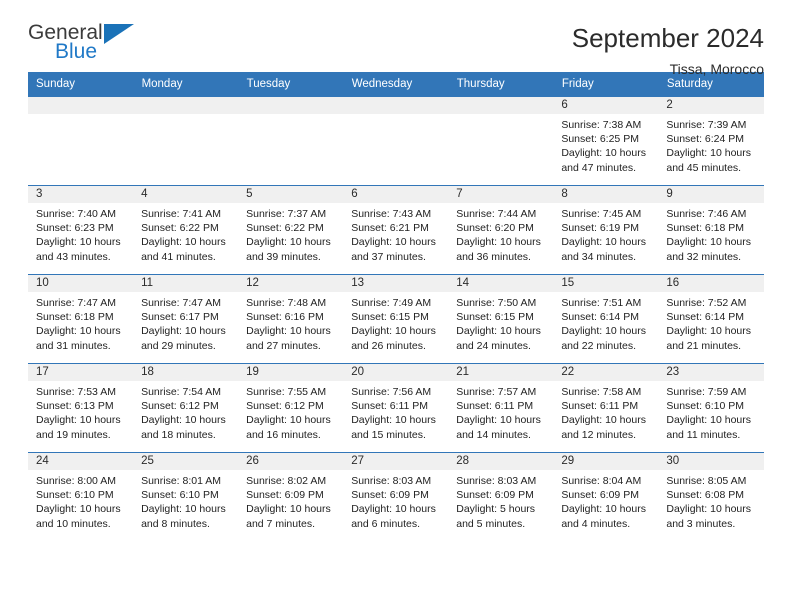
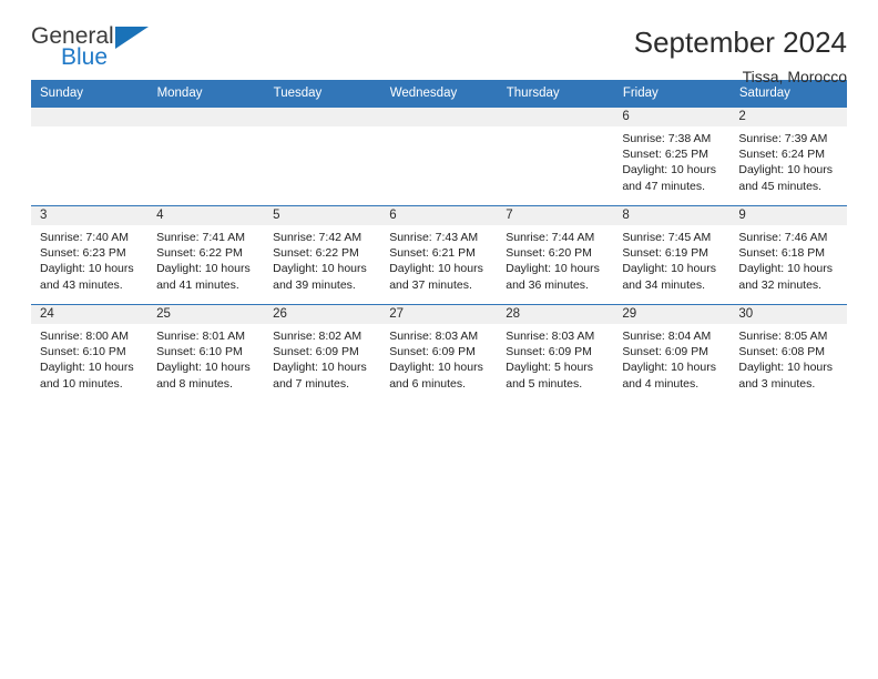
  General
  Blue
  September 2024
  Tissa, Morocco
  Sunday	Monday	Tuesday	Wednesday	Thursday	Friday	Saturday
  					6Sunrise: 7:38 AMSunset: 6:25 PMDaylight: 10 hours and 47 minutes.	2Sunrise: 7:39 AMSunset: 6:24 PMDaylight: 10 hours and 45 minutes.
- 3Sunrise: 7:40 AMSunset: 6:23 PMDaylight: 10 hours and 43 minutes.	4Sunrise: 7:41 AMSunset: 6:22 PMDaylight: 10 hours and 41 minutes.	5Sunrise: 7:37 AMSunset: 6:22 PMDaylight: 10 hours and 39 minutes.	6Sunrise: 7:43 AMSunset: 6:21 PMDaylight: 10 hours and 37 minutes.	7Sunrise: 7:44 AMSunset: 6:20 PMDaylight: 10 hours and 36 minutes.	8Sunrise: 7:45 AMSunset: 6:19 PMDaylight: 10 hours and 34 minutes.	9Sunrise: 7:46 AMSunset: 6:18 PMDaylight: 10 hours and 32 minutes.
+ 3Sunrise: 7:40 AMSunset: 6:23 PMDaylight: 10 hours and 43 minutes.	4Sunrise: 7:41 AMSunset: 6:22 PMDaylight: 10 hours and 41 minutes.	5Sunrise: 7:42 AMSunset: 6:22 PMDaylight: 10 hours and 39 minutes.	6Sunrise: 7:43 AMSunset: 6:21 PMDaylight: 10 hours and 37 minutes.	7Sunrise: 7:44 AMSunset: 6:20 PMDaylight: 10 hours and 36 minutes.	8Sunrise: 7:45 AMSunset: 6:19 PMDaylight: 10 hours and 34 minutes.	9Sunrise: 7:46 AMSunset: 6:18 PMDaylight: 10 hours and 32 minutes.
- 10Sunrise: 7:47 AMSunset: 6:18 PMDaylight: 10 hours and 31 minutes.	11Sunrise: 7:47 AMSunset: 6:17 PMDaylight: 10 hours and 29 minutes.	12Sunrise: 7:48 AMSunset: 6:16 PMDaylight: 10 hours and 27 minutes.	13Sunrise: 7:49 AMSunset: 6:15 PMDaylight: 10 hours and 26 minutes.	14Sunrise: 7:50 AMSunset: 6:15 PMDaylight: 10 hours and 24 minutes.	15Sunrise: 7:51 AMSunset: 6:14 PMDaylight: 10 hours and 22 minutes.	16Sunrise: 7:52 AMSunset: 6:14 PMDaylight: 10 hours and 21 minutes.
- 17Sunrise: 7:53 AMSunset: 6:13 PMDaylight: 10 hours and 19 minutes.	18Sunrise: 7:54 AMSunset: 6:12 PMDaylight: 10 hours and 18 minutes.	19Sunrise: 7:55 AMSunset: 6:12 PMDaylight: 10 hours and 16 minutes.	20Sunrise: 7:56 AMSunset: 6:11 PMDaylight: 10 hours and 15 minutes.	21Sunrise: 7:57 AMSunset: 6:11 PMDaylight: 10 hours and 14 minutes.	22Sunrise: 7:58 AMSunset: 6:11 PMDaylight: 10 hours and 12 minutes.	23Sunrise: 7:59 AMSunset: 6:10 PMDaylight: 10 hours and 11 minutes.
  24Sunrise: 8:00 AMSunset: 6:10 PMDaylight: 10 hours and 10 minutes.	25Sunrise: 8:01 AMSunset: 6:10 PMDaylight: 10 hours and 8 minutes.	26Sunrise: 8:02 AMSunset: 6:09 PMDaylight: 10 hours and 7 minutes.	27Sunrise: 8:03 AMSunset: 6:09 PMDaylight: 10 hours and 6 minutes.	28Sunrise: 8:03 AMSunset: 6:09 PMDaylight: 5 hours and 5 minutes.	29Sunrise: 8:04 AMSunset: 6:09 PMDaylight: 10 hours and 4 minutes.	30Sunrise: 8:05 AMSunset: 6:08 PMDaylight: 10 hours and 3 minutes.
